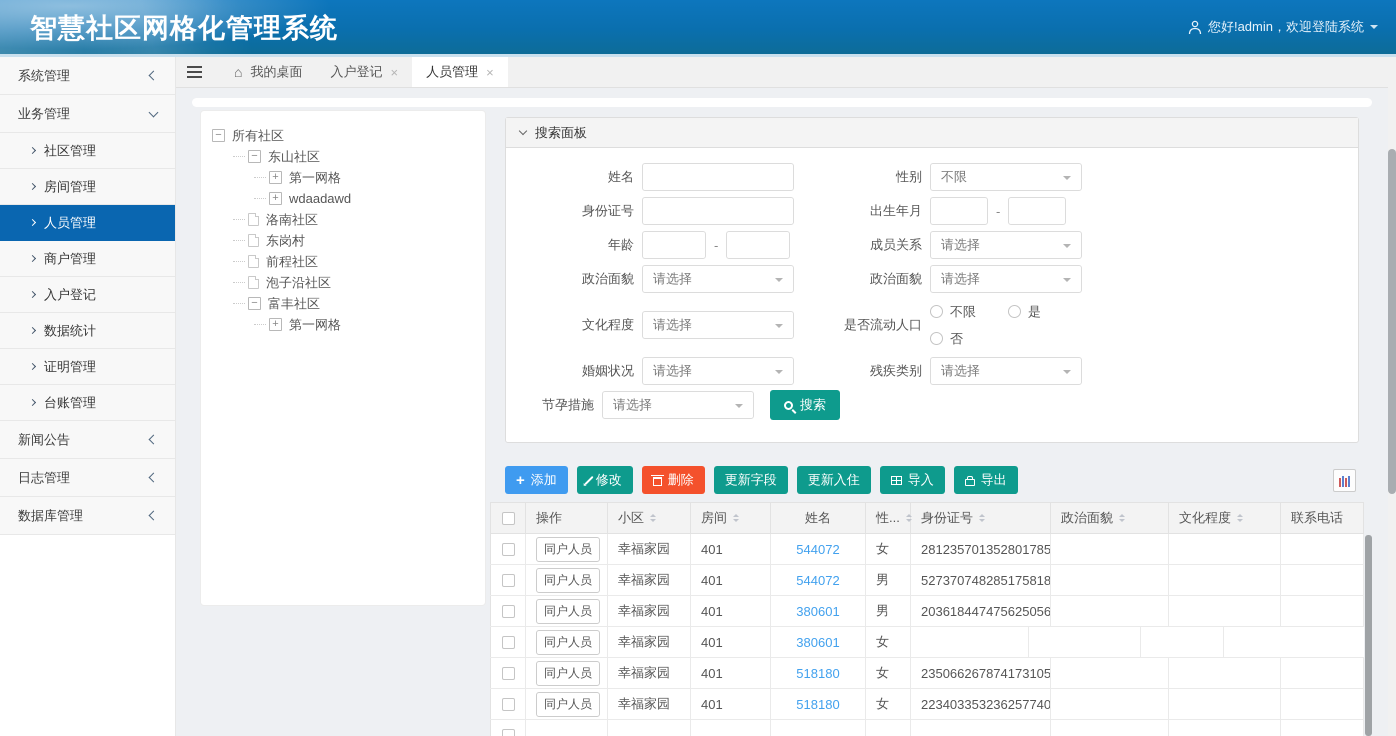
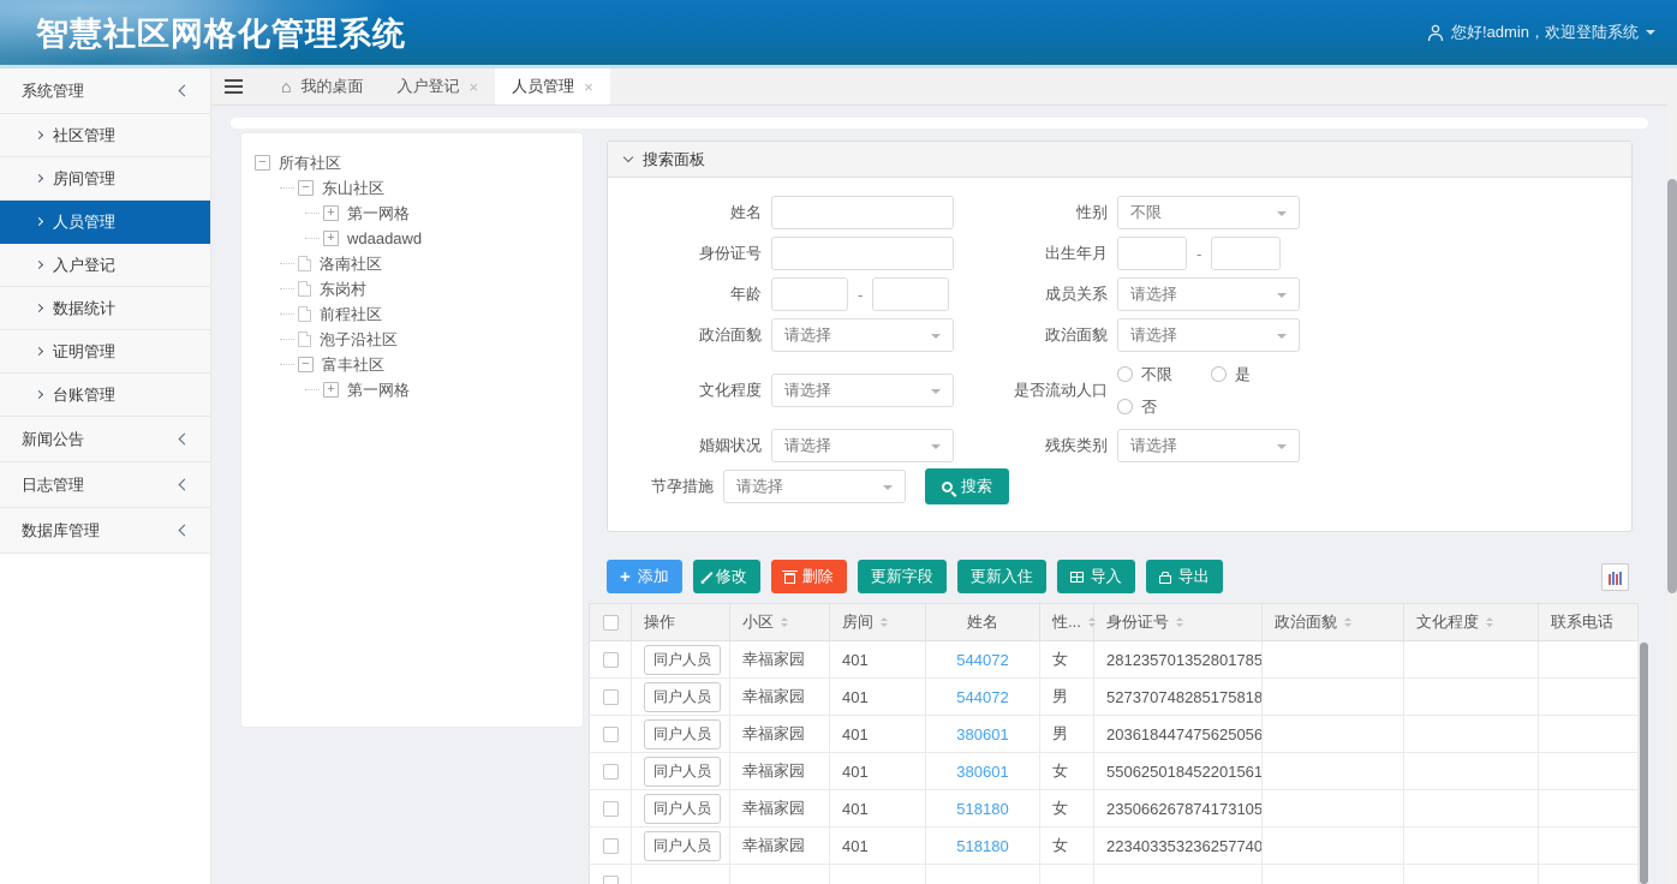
  智慧社区网格化管理系统
  您好!admin，欢迎登陆系统
  系统管理
- 业务管理
  社区管理
  房间管理
  人员管理
- 商户管理
  入户登记
  数据统计
  证明管理
  台账管理
  新闻公告
  日志管理
  数据库管理
  ⌂
  我的桌面
  入户登记
  ×
  人员管理
  ×
  −
  所有社区
  −
  东山社区
  +
  第一网格
  +
  wdaadawd
  洛南社区
  东岗村
  前程社区
  泡子沿社区
  −
  富丰社区
  +
  第一网格
  搜索面板
  姓名
  性别
  不限
  身份证号
  出生年月
  -
  年龄
  -
  成员关系
  请选择
  政治面貌
  请选择
  政治面貌
  请选择
  文化程度
  请选择
  是否流动人口
  不限
  是
  否
  婚姻状况
  请选择
  残疾类别
  请选择
  节孕措施
  请选择
  搜索
  +
  添加
  修改
  删除
  更新字段
  更新入住
  导入
  导出
  操作
  小区
  房间
  姓名
  性...
  身份证号
  政治面貌
  文化程度
  联系电话
  同户人员
  幸福家园
  401
  544072
  女
  281235701352801785
  同户人员
  幸福家园
  401
  544072
  男
  527370748285175818
  同户人员
  幸福家园
  401
  380601
  男
  203618447475625056
  同户人员
  幸福家园
  401
  380601
  女
+ 550625018452201561
  同户人员
  幸福家园
  401
  518180
  女
  235066267874173105
  同户人员
  幸福家园
  401
  518180
  女
  223403353236257740
